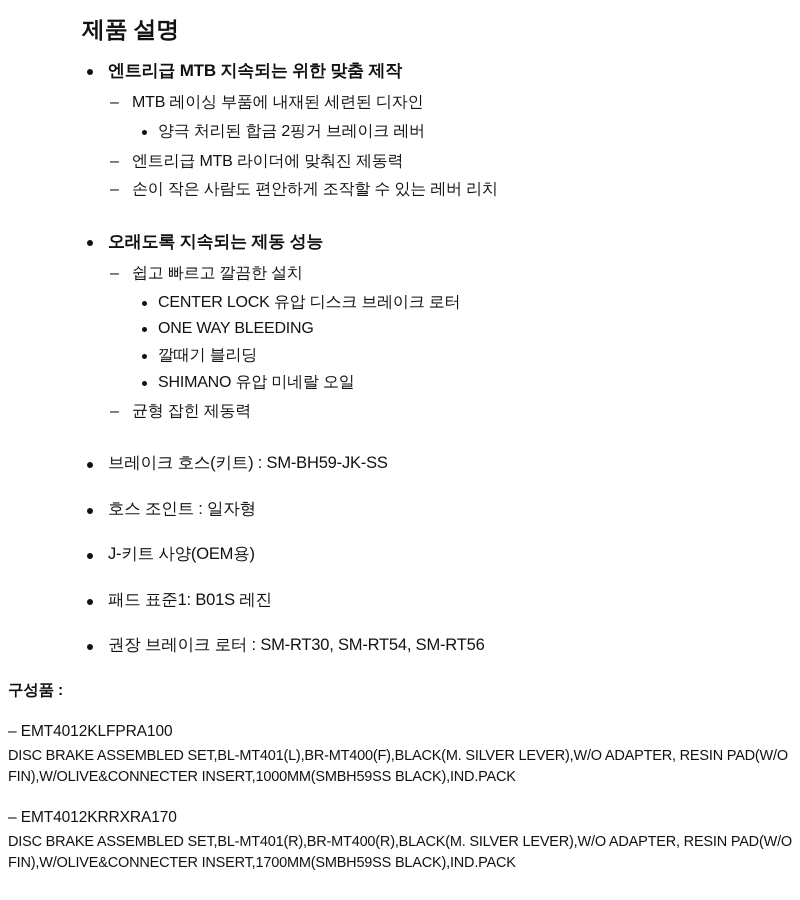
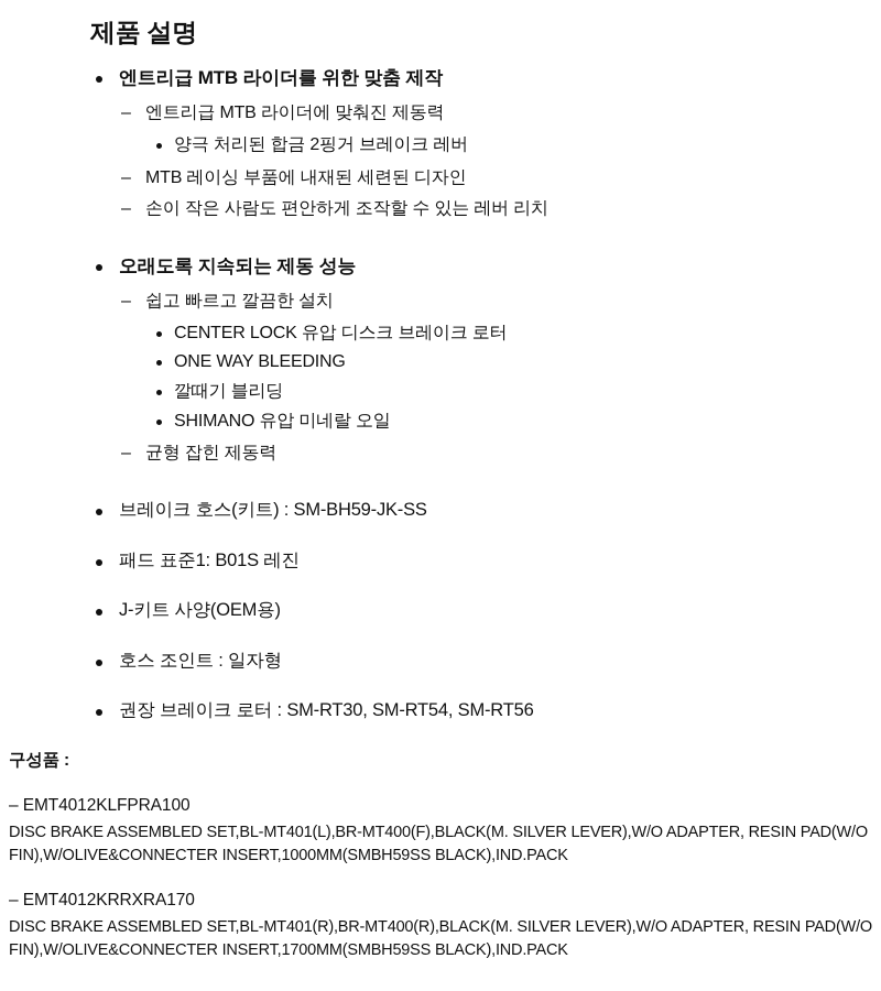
  제품 설명
- 엔트리급 MTB 지속되는 위한 맞춤 제작
+ 엔트리급 MTB 라이더를 위한 맞춤 제작
- MTB 레이싱 부품에 내재된 세련된 디자인
+ 엔트리급 MTB 라이더에 맞춰진 제동력
  양극 처리된 합금 2핑거 브레이크 레버
- 엔트리급 MTB 라이더에 맞춰진 제동력
+ MTB 레이싱 부품에 내재된 세련된 디자인
  손이 작은 사람도 편안하게 조작할 수 있는 레버 리치
  오래도록 지속되는 제동 성능
  쉽고 빠르고 깔끔한 설치
  CENTER LOCK 유압 디스크 브레이크 로터
  ONE WAY BLEEDING
  깔때기 블리딩
  SHIMANO 유압 미네랄 오일
  균형 잡힌 제동력
  브레이크 호스(키트) : SM-BH59-JK-SS
- 호스 조인트 : 일자형
+ 패드 표준1: B01S 레진
  J-키트 사양(OEM용)
- 패드 표준1: B01S 레진
+ 호스 조인트 : 일자형
  권장 브레이크 로터 : SM-RT30, SM-RT54, SM-RT56
  구성품 :
  – EMT4012KLFPRA100
  DISC BRAKE ASSEMBLED SET,BL-MT401(L),BR-MT400(F),BLACK(M. SILVER LEVER),W/O ADAPTER, RESIN PAD(W/O FIN),W/OLIVE&CONNECTER INSERT,1000MM(SMBH59SS BLACK),IND.PACK
  – EMT4012KRRXRA170
  DISC BRAKE ASSEMBLED SET,BL-MT401(R),BR-MT400(R),BLACK(M. SILVER LEVER),W/O ADAPTER, RESIN PAD(W/O FIN),W/OLIVE&CONNECTER INSERT,1700MM(SMBH59SS BLACK),IND.PACK
